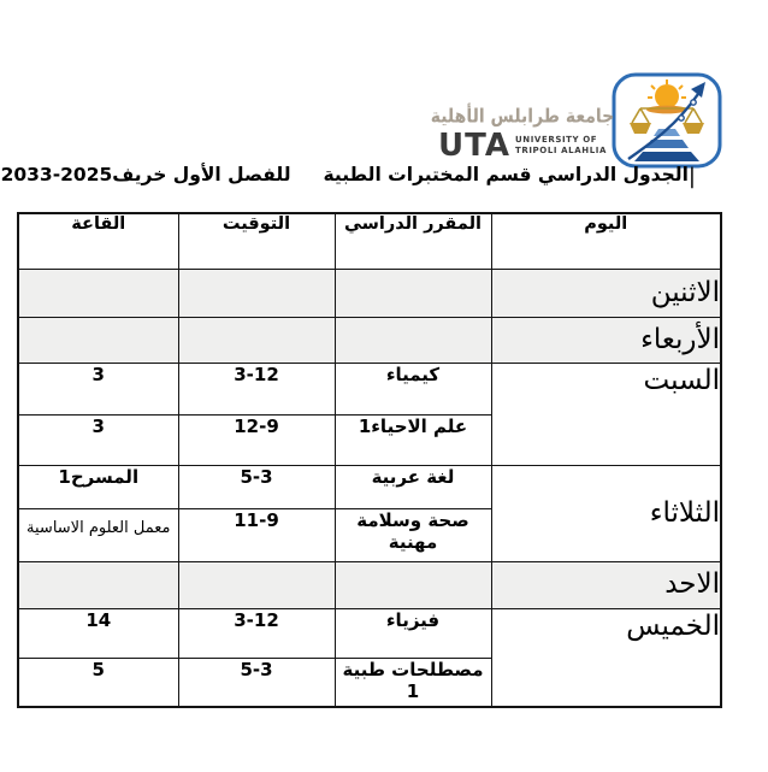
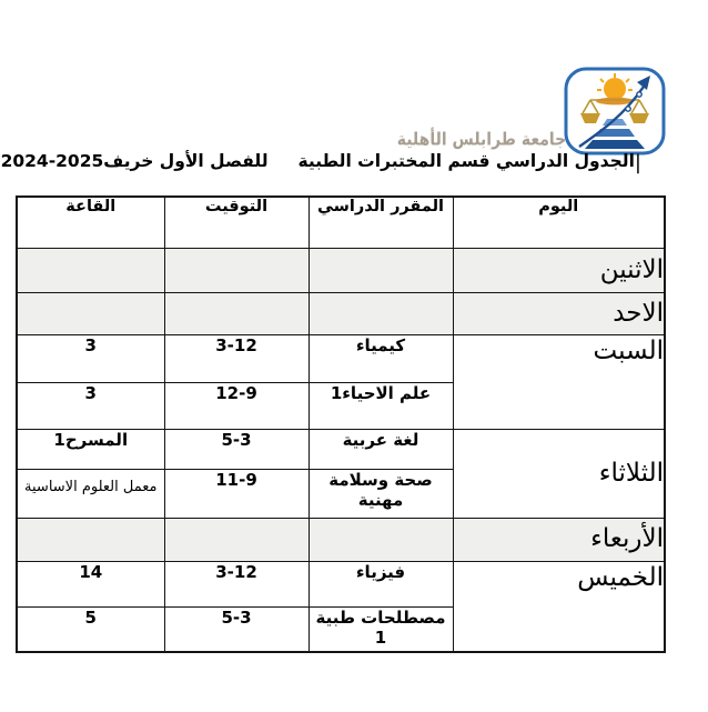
  جامعة طرابلس الأهلية
- UTA
- UNIVERSITY OF
- TRIPOLI ALAHLIA
- |الجدول الدراسي قسم المختبرات الطبية للفصل الأول خريف2025-2033
+ |الجدول الدراسي قسم المختبرات الطبية للفصل الأول خريف2025-2024
  القاعة	التوقيت	المقرر الدراسي	اليوم
  			الاثنين
- 			الأربعاء
+ 			الاحد
  3	3-12	كيمياء	السبت
  3	12-9	علم الاحياء1
  المسرح1	5-3	لغة عربية	الثلاثاء
  معمل العلوم الاساسية	11-9	صحة وسلامة مهنية
- 			الاحد
+ 			الأربعاء
  14	3-12	فيزياء	الخميس
  5	5-3	مصطلحات طبية 1
